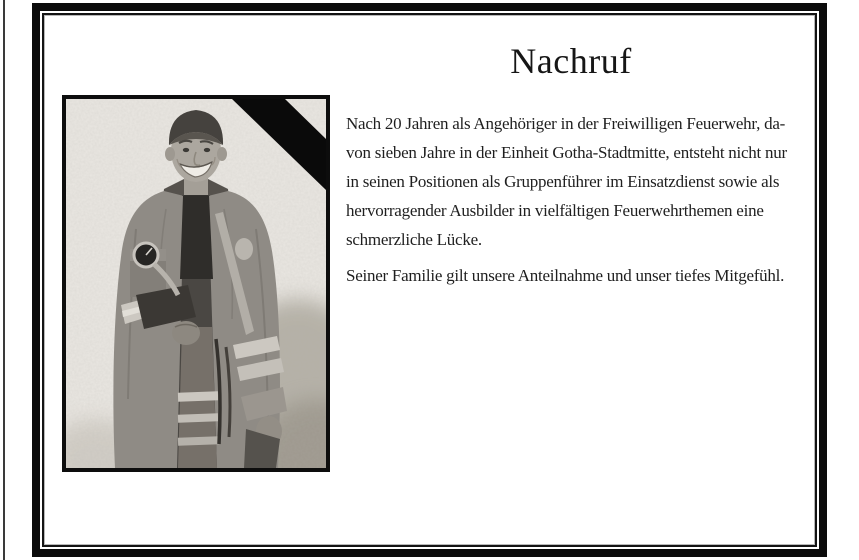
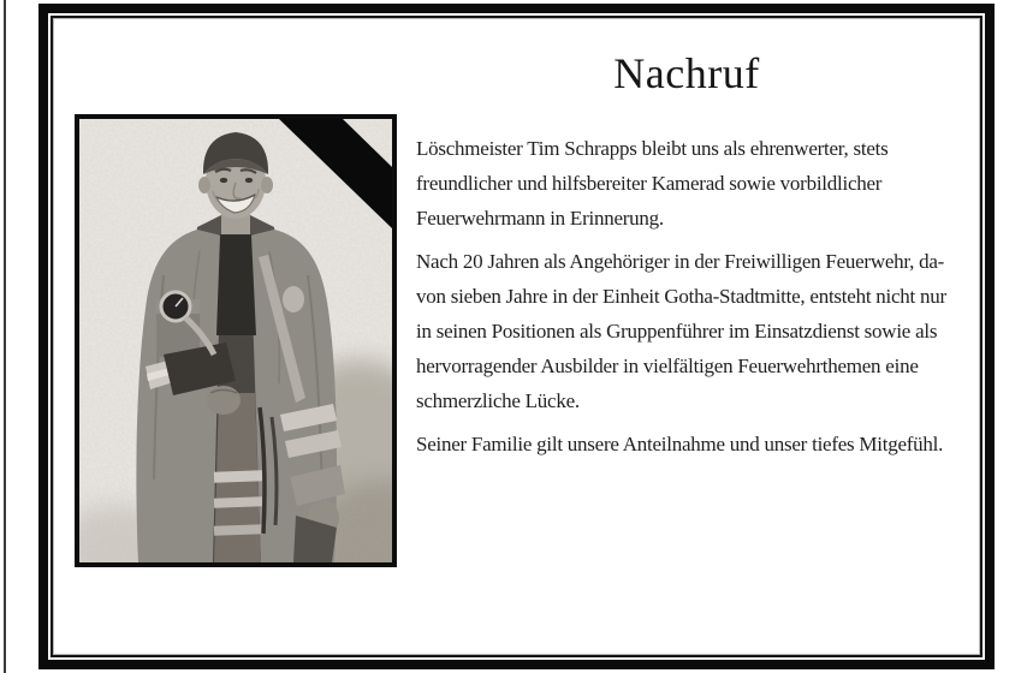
  Nachruf
+ Löschmeister Tim Schrapps bleibt uns als ehrenwerter, stets
+ freundlicher und hilfsbereiter Kamerad sowie vorbildlicher
+ Feuerwehrmann in Erinnerung.
  Nach 20 Jahren als Angehöriger in der Freiwilligen Feuerwehr, da-
  von sieben Jahre in der Einheit Gotha-Stadtmitte, entsteht nicht nur
  in seinen Positionen als Gruppenführer im Einsatzdienst sowie als
  hervorragender Ausbilder in vielfältigen Feuerwehrthemen eine
  schmerzliche Lücke.
  Seiner Familie gilt unsere Anteilnahme und unser tiefes Mitgefühl.
